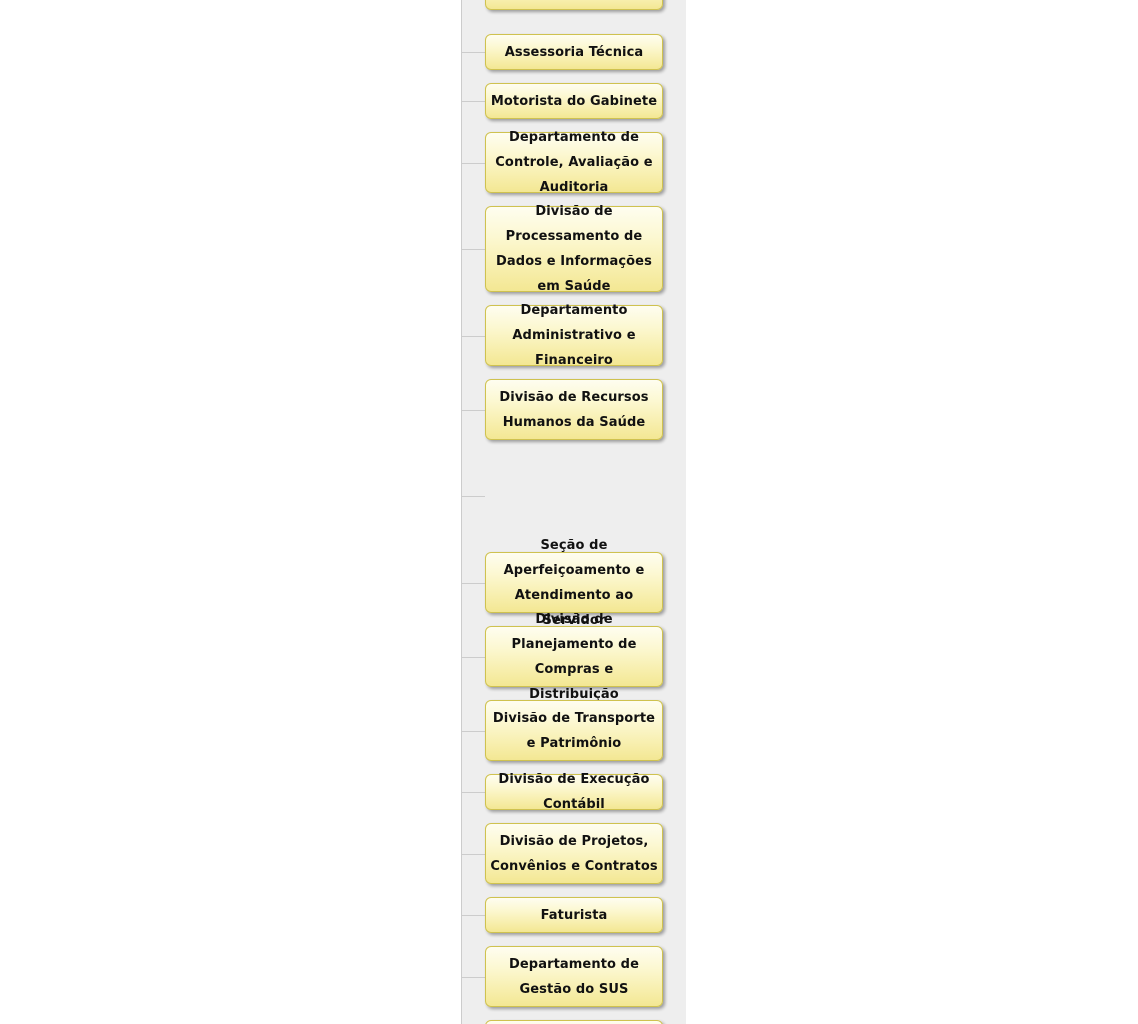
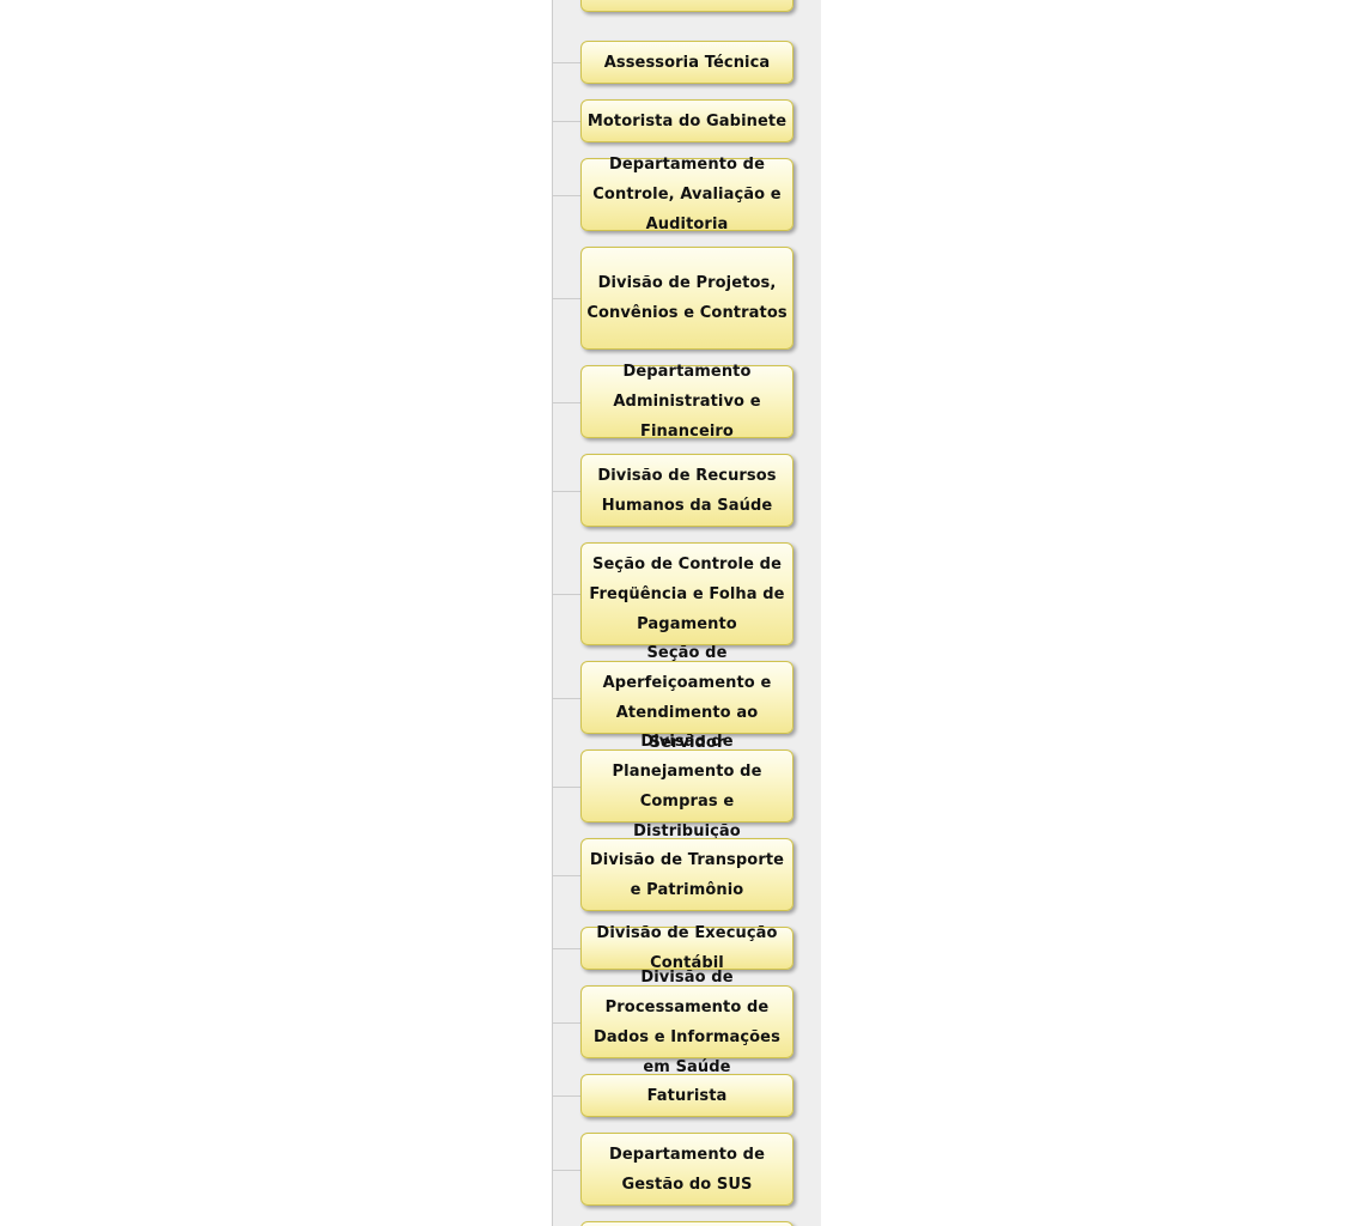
  Assessoria Técnica
  Motorista do Gabinete
  Departamento de Controle, Avaliação e Auditoria
- Divisão de Processamento de Dados e Informações em Saúde
+ Divisão de Projetos, Convênios e Contratos
  Departamento Administrativo e Financeiro
  Divisão de Recursos Humanos da Saúde
+ Seção de Controle de Freqüência e Folha de Pagamento
  Seção de Aperfeiçoamento e Atendimento ao Servidor
  Divisão de Planejamento de Compras e Distribuição
  Divisão de Transporte e Patrimônio
  Divisão de Execução Contábil
- Divisão de Projetos, Convênios e Contratos
+ Divisão de Processamento de Dados e Informações em Saúde
  Faturista
  Departamento de Gestão do SUS
